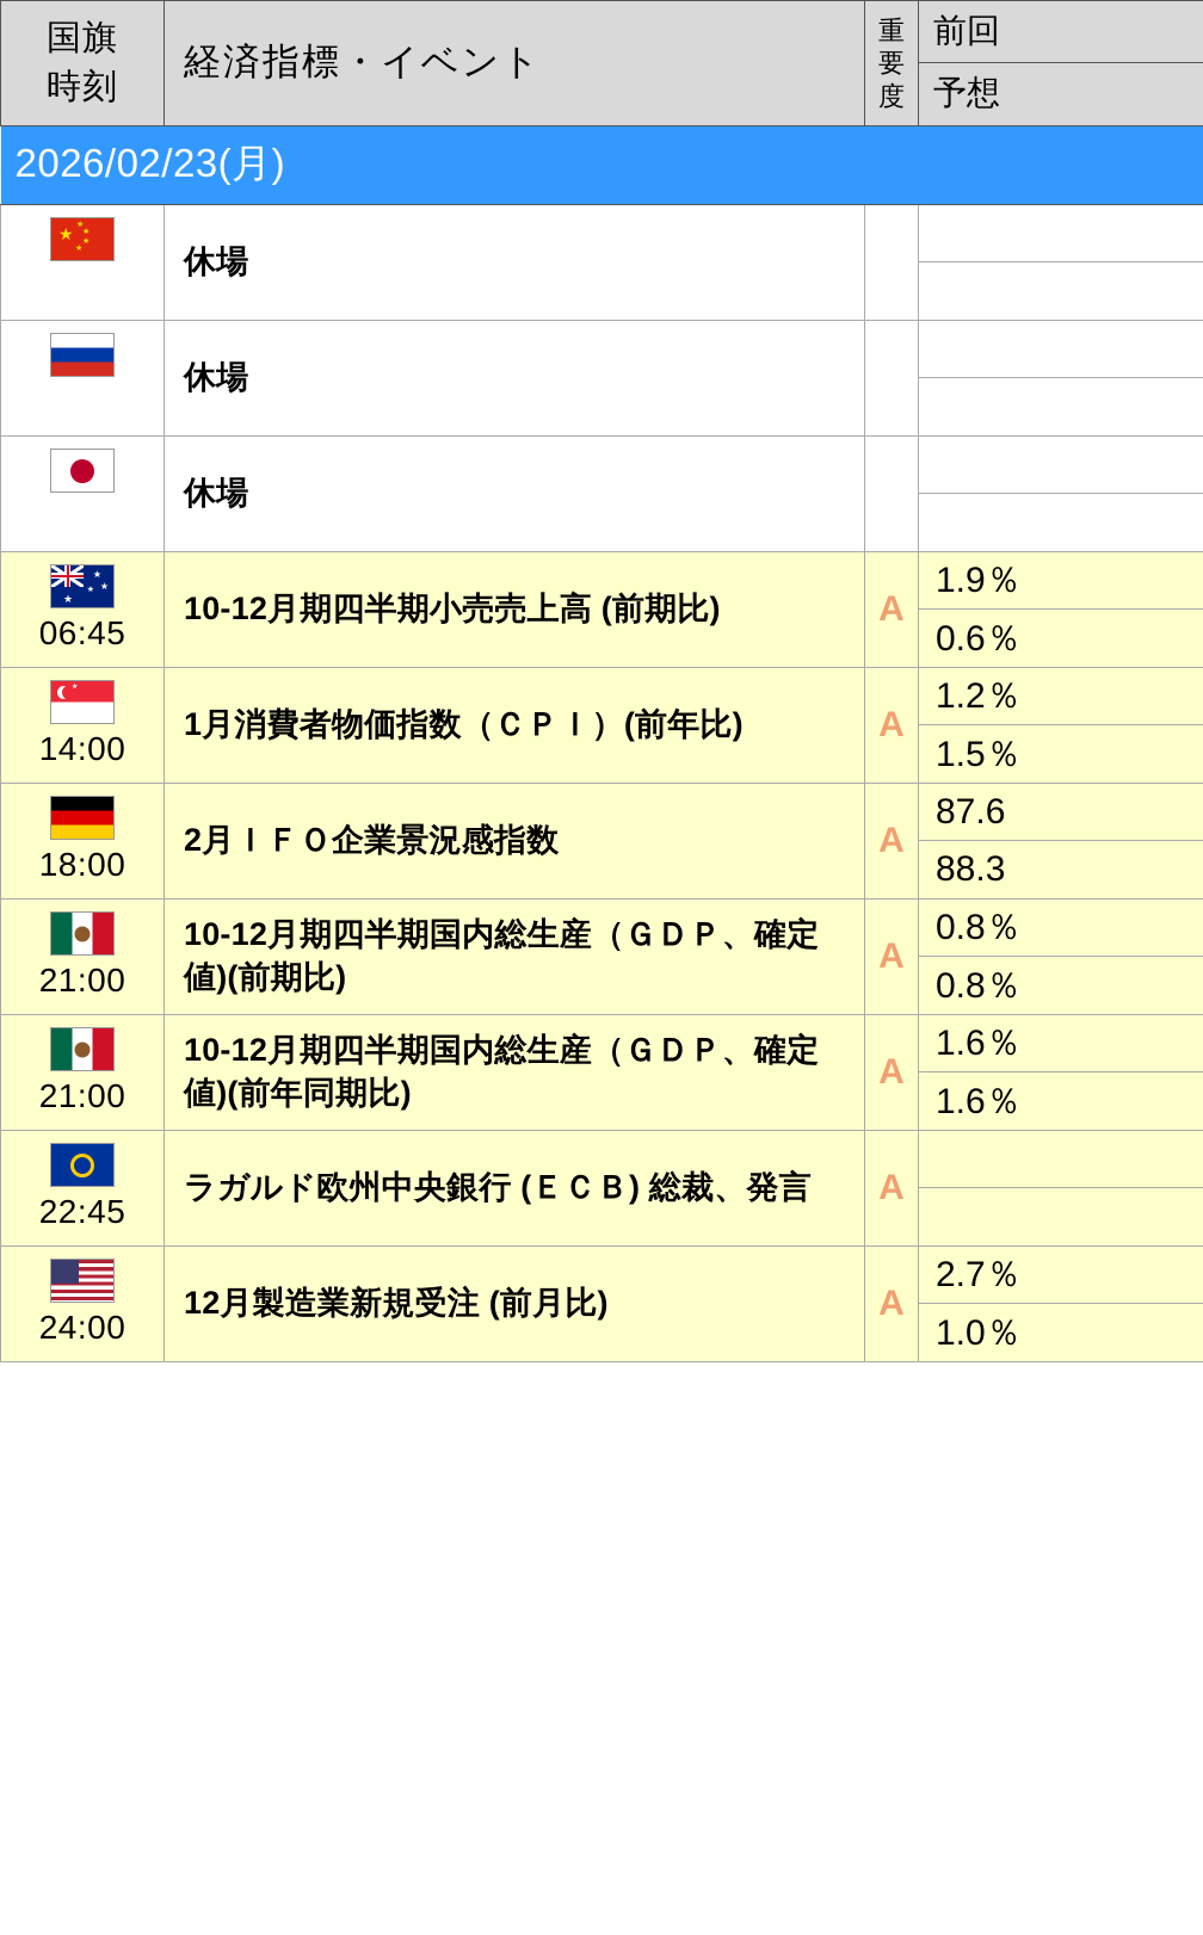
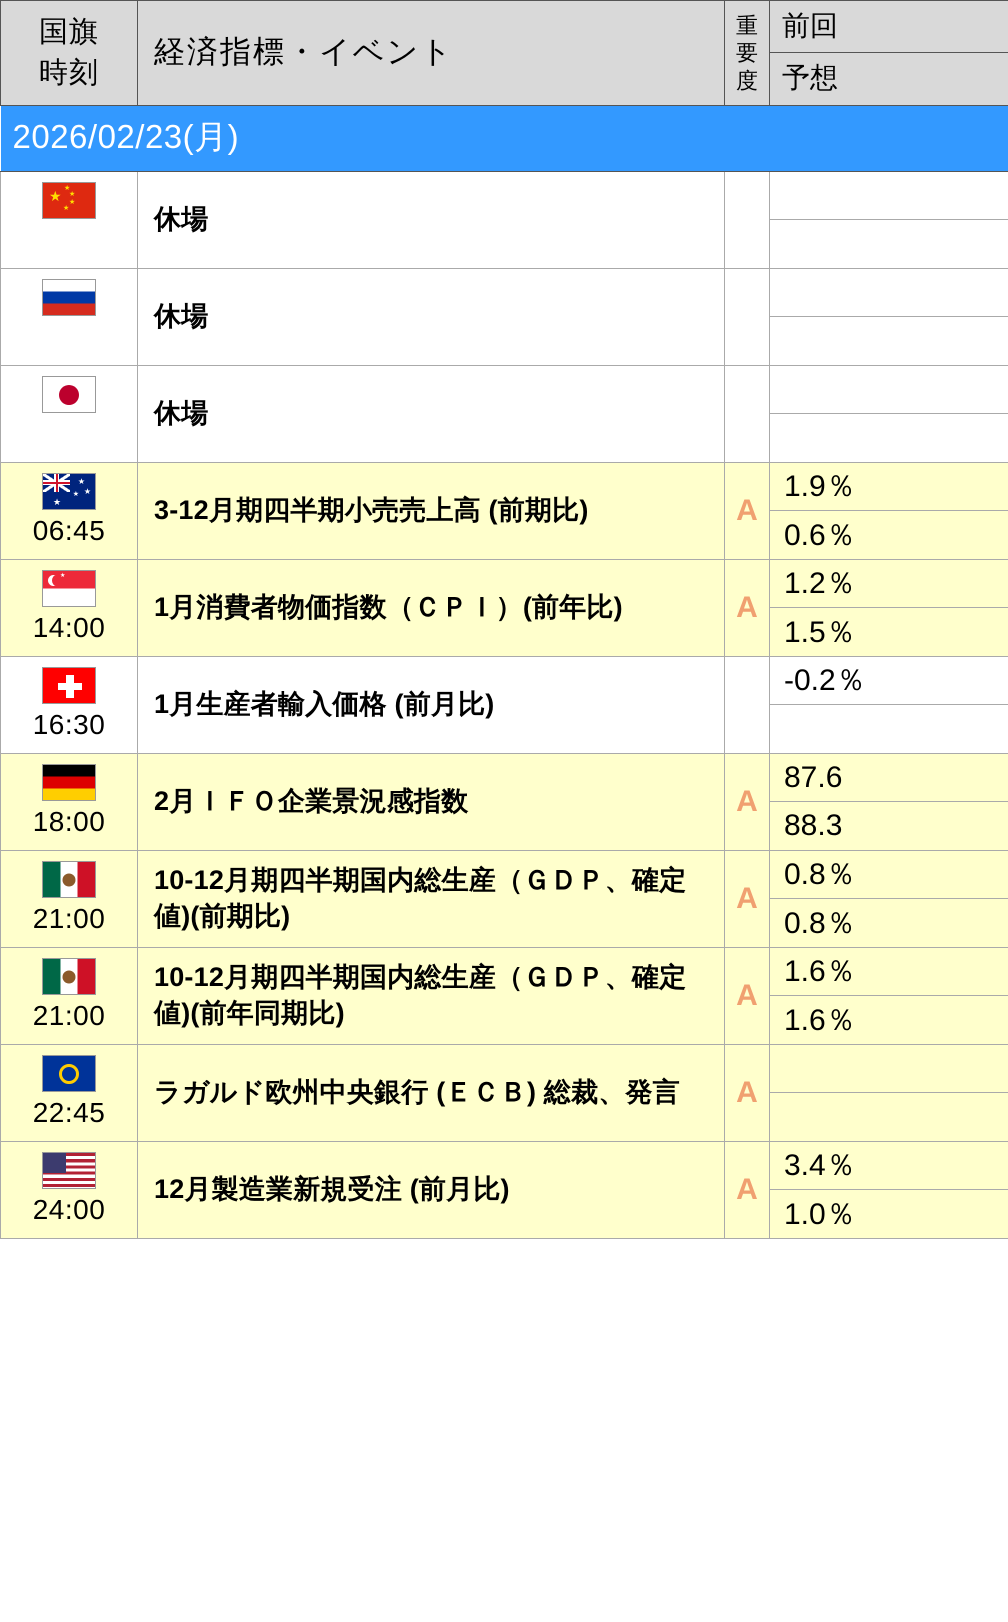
  国旗 時刻	経済指標・イベント	重要度	前回 予想
  2026/02/23(月)
  	休場
  	休場
- ★★★06:45	10-12月期四半期小売売上高 (前期比)	A	1.9％0.6％
+ ★★★06:45	3-12月期四半期小売売上高 (前期比)	A	1.9％0.6％
  14:00	1月消費者物価指数（ＣＰＩ）(前年比)	A	1.2％1.5％
+ 16:30	1月生産者輸入価格 (前月比)		-0.2％
  18:00	2月ＩＦＯ企業景況感指数	A	87.688.3
  21:00	10-12月期四半期国内総生産（ＧＤＰ、確定値)(前期比)	A	0.8％0.8％
  21:00	10-12月期四半期国内総生産（ＧＤＰ、確定値)(前年同期比)	A	1.6％1.6％
  22:45	ラガルド欧州中央銀行 (ＥＣＢ) 総裁、発言	A
- 24:00	12月製造業新規受注 (前月比)	A	2.7％1.0％
+ 24:00	12月製造業新規受注 (前月比)	A	3.4％1.0％
